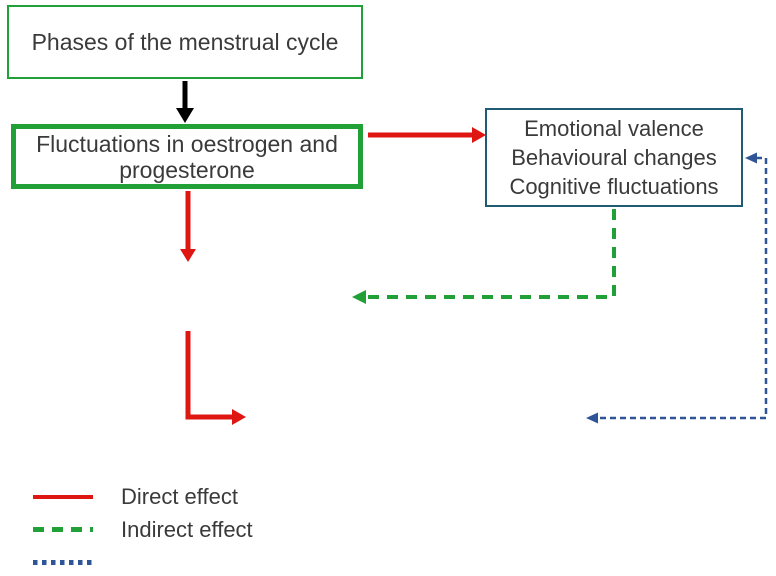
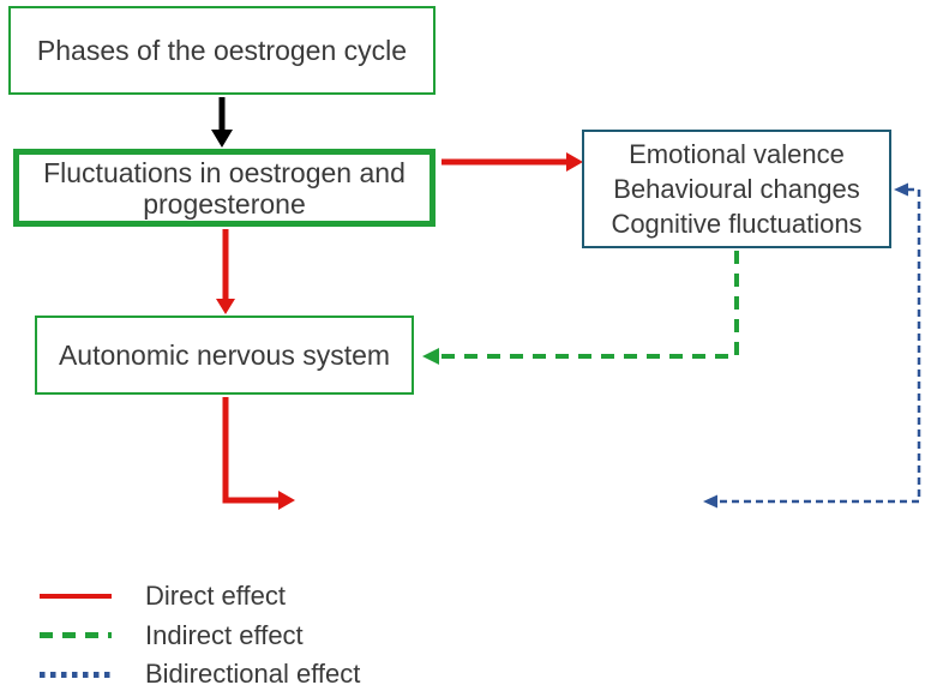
- Phases of the menstrual cycle
+ Phases of the oestrogen cycle
  Fluctuations in oestrogen and progesterone
  Emotional valence
  Behavioural changes
  Cognitive fluctuations
+ Autonomic nervous system
  Direct effect
  Indirect effect
+ Bidirectional effect
